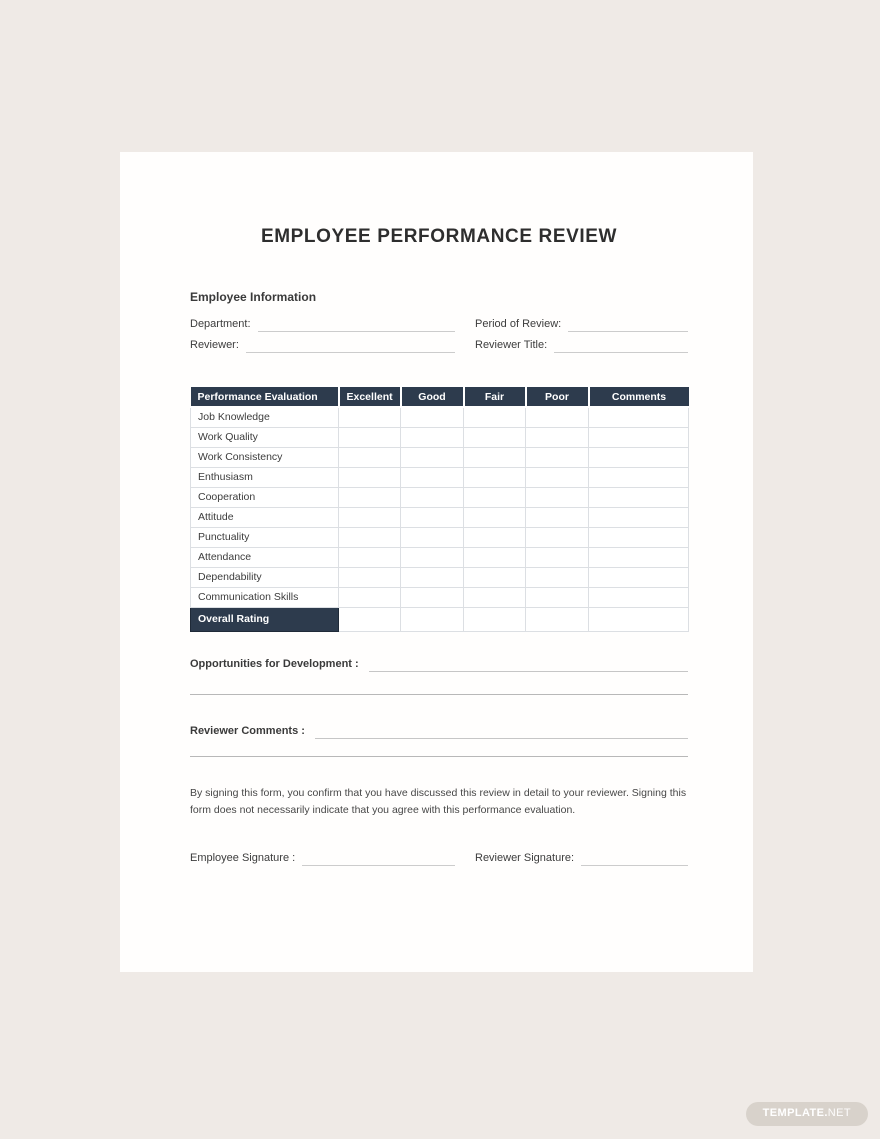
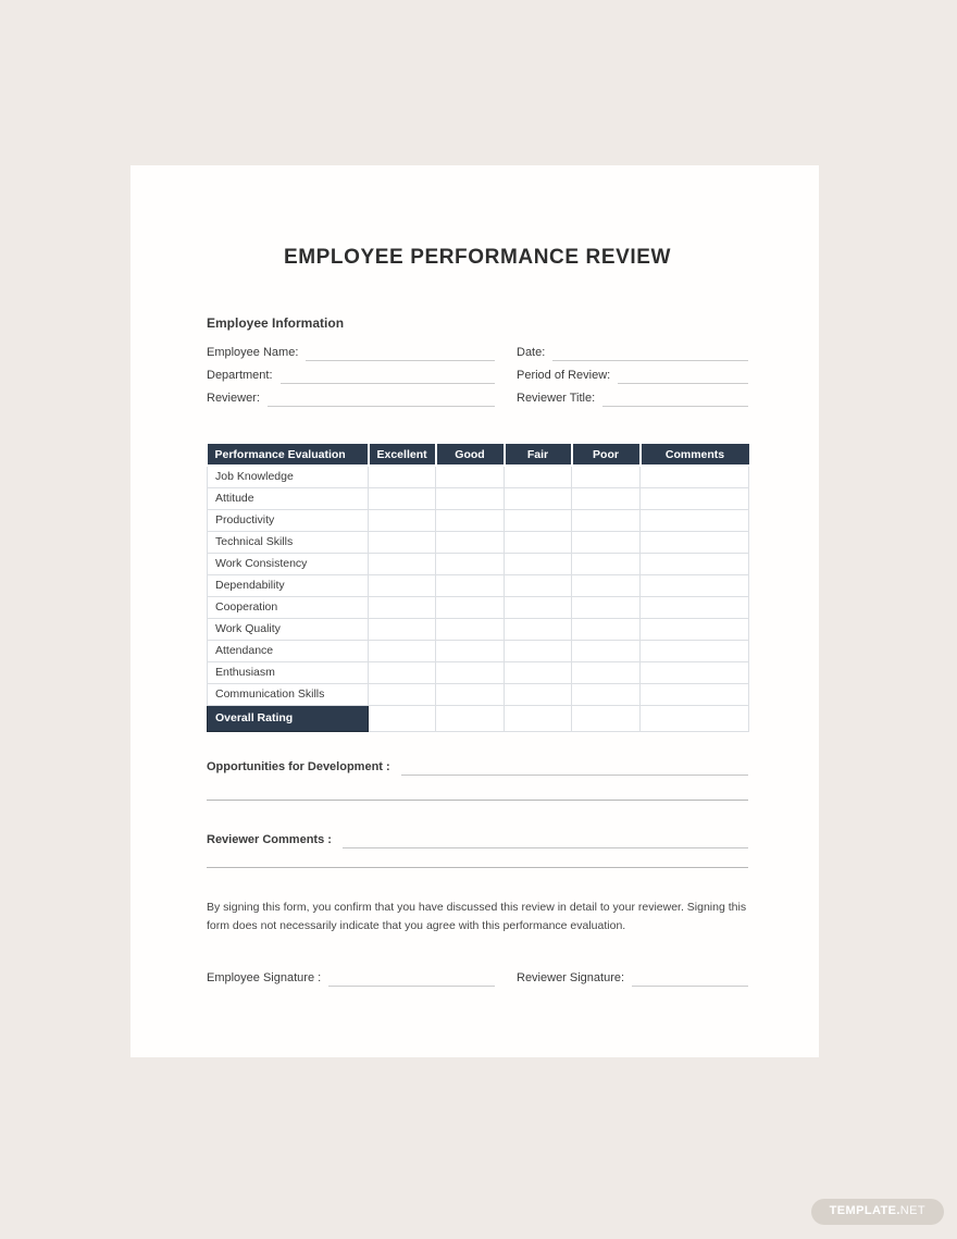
  EMPLOYEE PERFORMANCE REVIEW
  Employee Information
+ Employee Name:
+ Date:
  Department:
  Period of Review:
  Reviewer:
  Reviewer Title:
  Performance Evaluation	Excellent	Good	Fair	Poor	Comments
  Job Knowledge
- Work Quality
+ Attitude
+ Productivity
+ Technical Skills
  Work Consistency
- Enthusiasm
+ Dependability
  Cooperation
- Attitude
+ Work Quality
- Punctuality
  Attendance
- Dependability
+ Enthusiasm
  Communication Skills
  Overall Rating
  Opportunities for Development :
  Reviewer Comments :
  By signing this form, you confirm that you have discussed this review in detail to your reviewer. Signing this form does not necessarily indicate that you agree with this performance evaluation.
  Employee Signature :
  Reviewer Signature:
  TEMPLATE.NET
